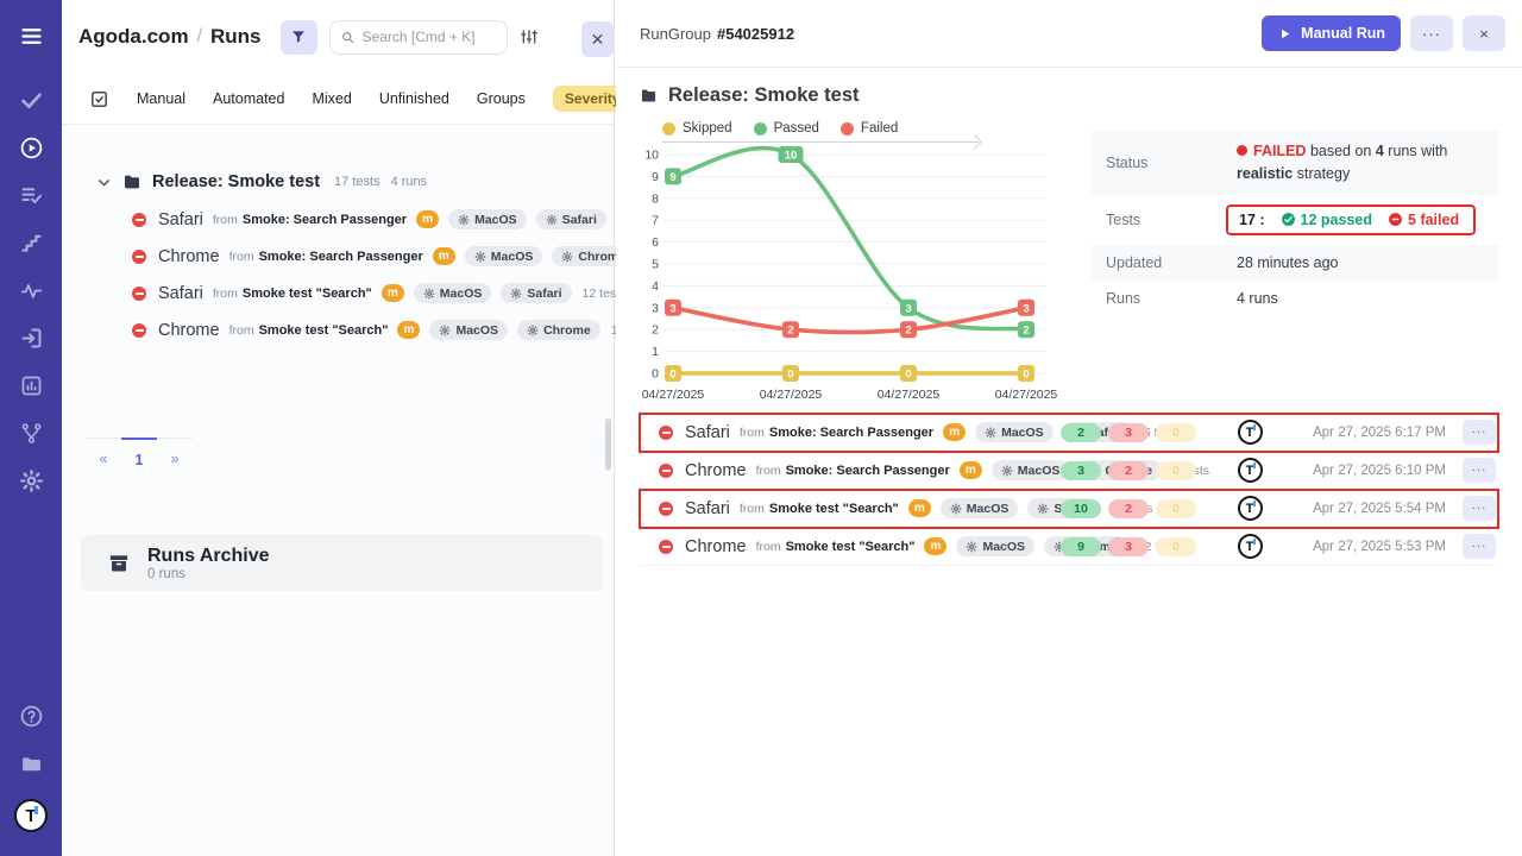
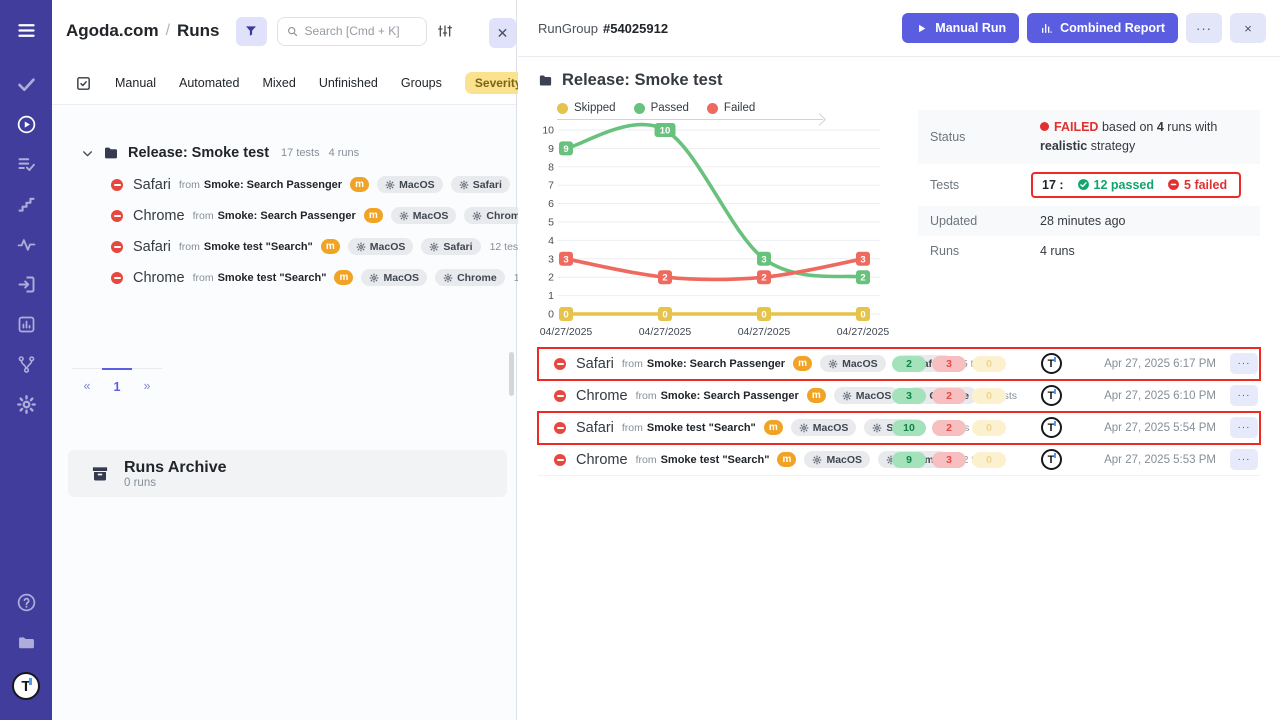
  T
  Agoda.com
  /
  Runs
  Search [Cmd + K]
  ✕
  Manual
  Automated
  Mixed
  Unfinished
  Groups
  Severit
  Release: Smoke test
  17 tests
  4 runs
  Safari
  from
  Smoke: Search Passenger
  m
  MacOS
  Safari
  Chrome
  from
  Smoke: Search Passenger
  m
  MacOS
  Chrom
  Safari
  from
  Smoke test "Search"
  m
  MacOS
  Safari
  12 tes
  Chrome
  from
  Smoke test "Search"
  m
  MacOS
  Chrome
  «
  1
  »
  Runs Archive
  0 runs
  RunGroup
  #54025912
  Manual Run
+ Combined Report
  ···
  ×
  Release: Smoke test
  Skipped
  Passed
  Failed
  0
  1
  2
  3
  4
  5
  6
  7
  8
  9
  10
  04/27/2025
  04/27/2025
  04/27/2025
  04/27/2025
  0
  0
  0
  0
  9
  10
  3
  2
  3
  2
  2
  3
  Status
  FAILED based on 4 runs with realistic strategy
  Tests
  17 :
  12 passed
  5 failed
  Updated
  28 minutes ago
  Runs
  4 runs
  Safari
  from
  Smoke: Search Passenger
  m
  MacOS
  2
  3
  0
  T
  Apr 27, 2025 6:17 PM
  ···
  Chrome
  from
  Smoke: Search Passenger
  m
  MacOS
  3
  2
  0
  T
  Apr 27, 2025 6:10 PM
  ···
  Safari
  from
  Smoke test "Search"
  m
  MacOS
  10
  2
  0
  T
  Apr 27, 2025 5:54 PM
  ···
  Chrome
  from
  Smoke test "Search"
  m
  MacOS
  9
  3
  0
  T
  Apr 27, 2025 5:53 PM
  ···
